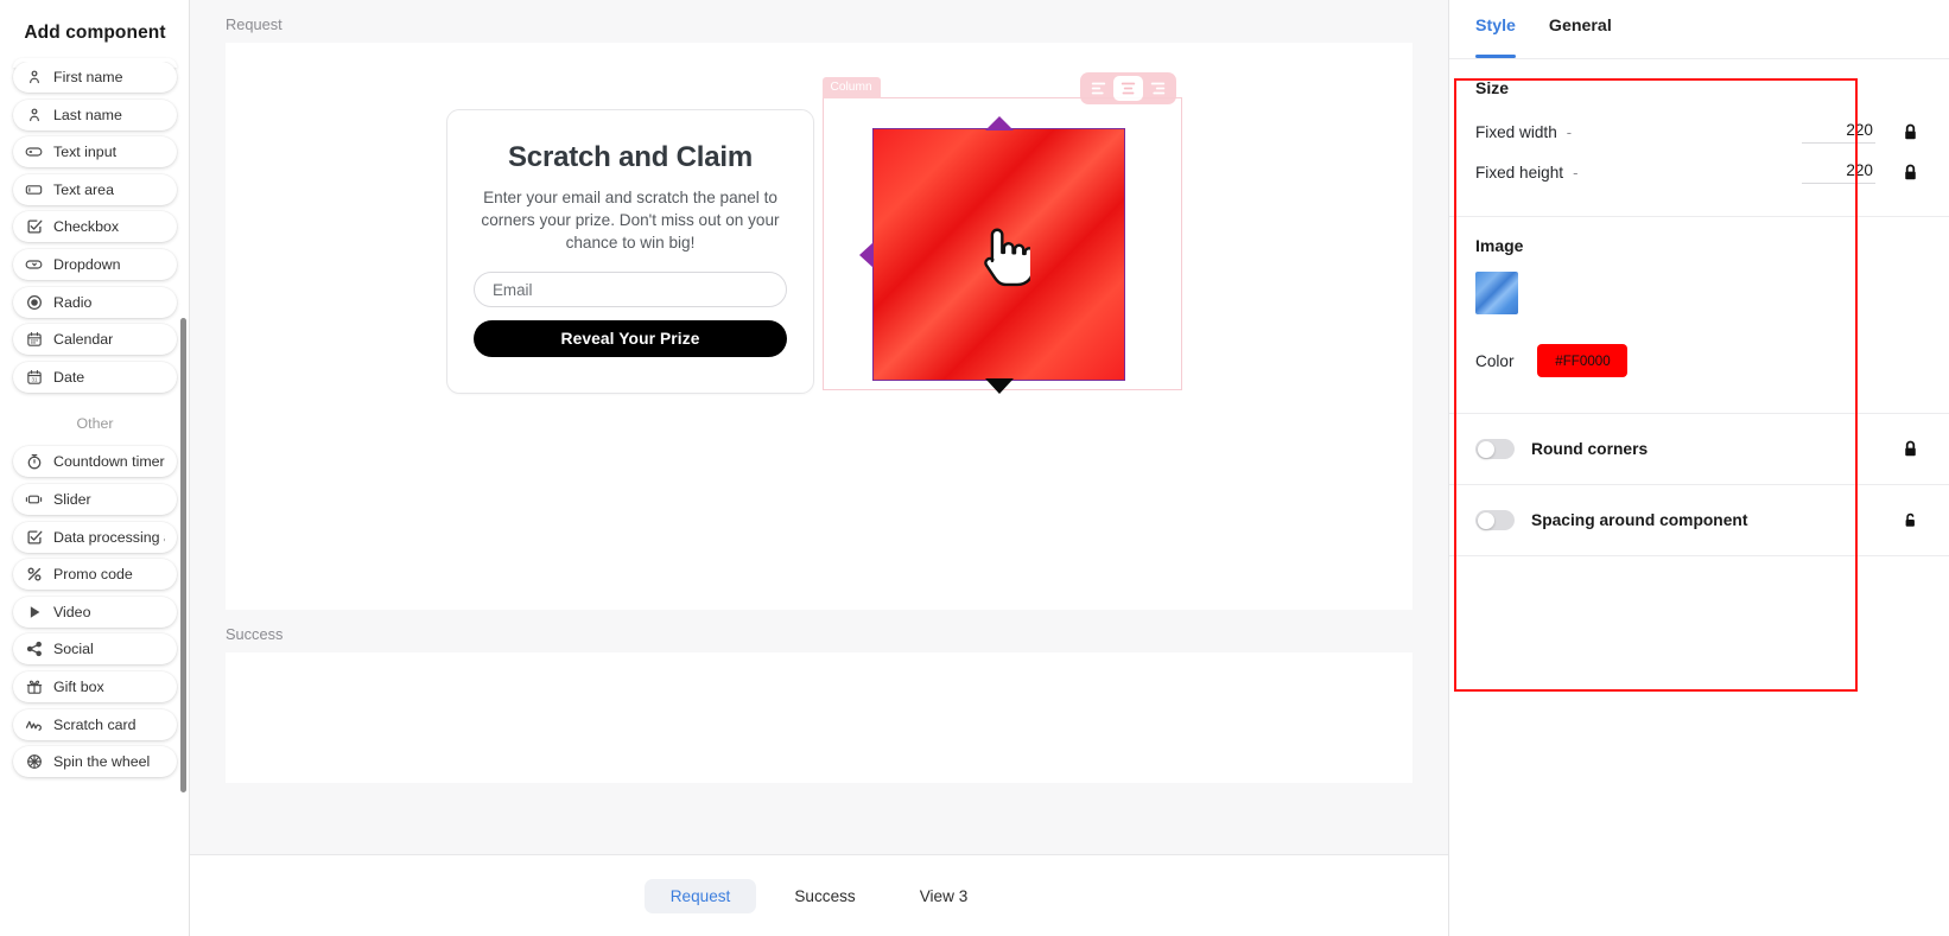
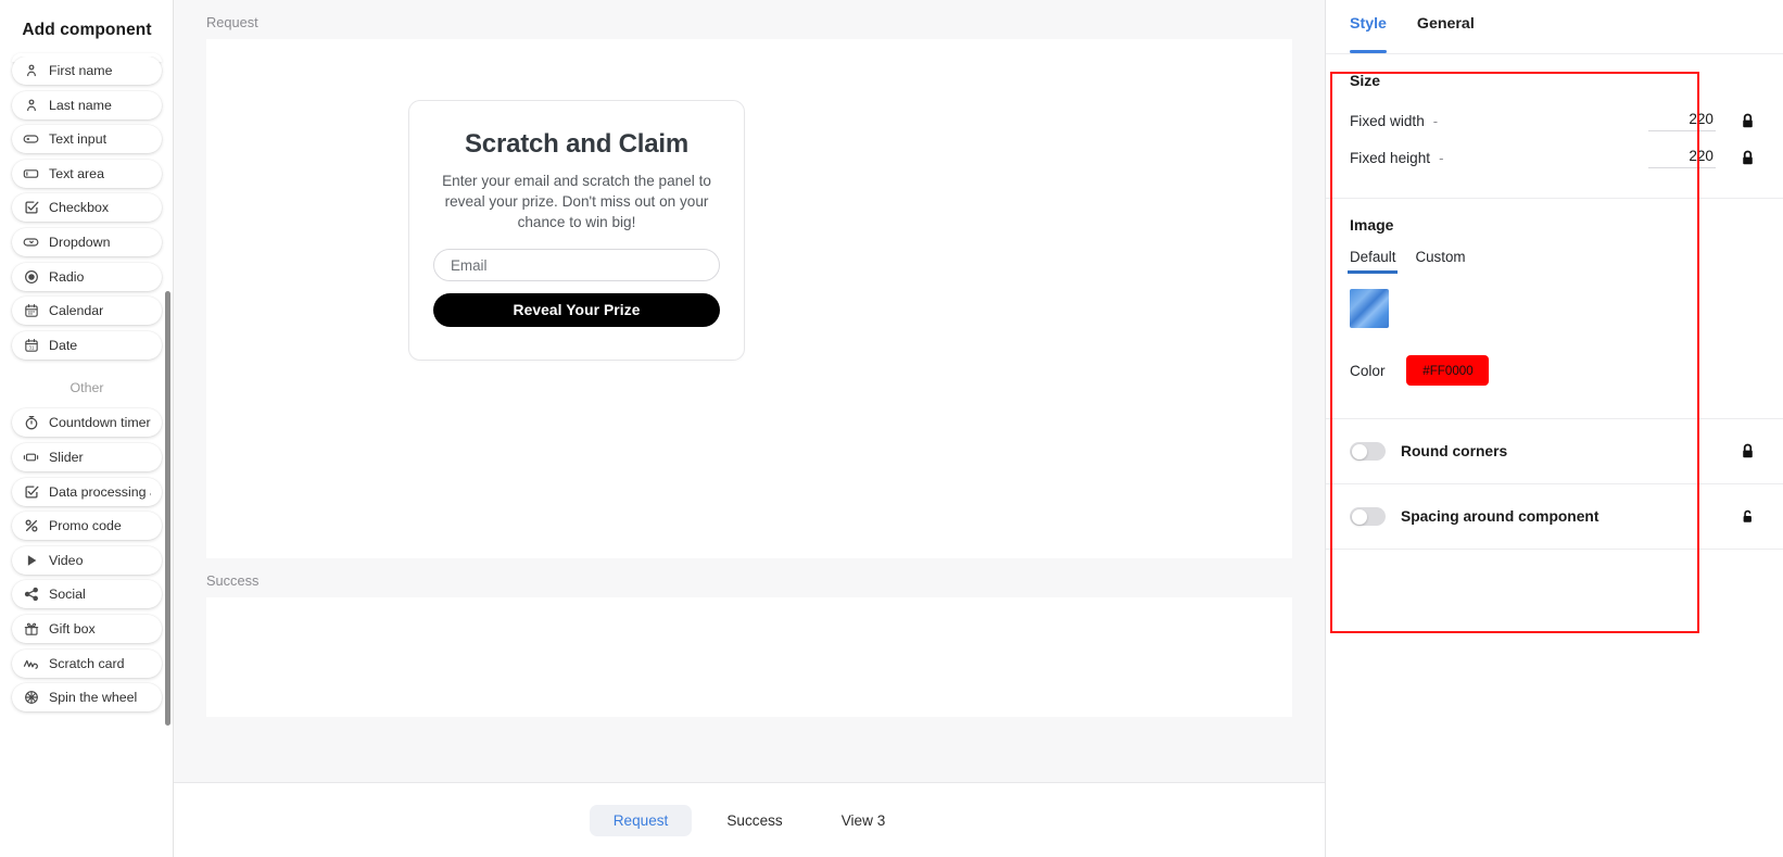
  Add component
  First name
  Last name
  Text input
  Text area
  Checkbox
  Dropdown
  Radio
  Calendar
  Date
  Other
  Countdown timer
  Slider
  Data processing
  Promo code
  Video
  Social
  Gift box
  Scratch card
  Spin the wheel
  Request
  Scratch and Claim
- Enter your email and scratch the panel to corners your prize. Don't miss out on your chance to win big!
+ Enter your email and scratch the panel to reveal your prize. Don't miss out on your chance to win big!
  Email
  Reveal Your Prize
- Column
  Success
  Request
  Success
  View 3
  Style
  General
  Size
  Fixed width
  -
  220
  Fixed height
  -
  220
  Image
+ Default
+ Custom
  Color
  #FF0000
  Round corners
  Spacing around component
